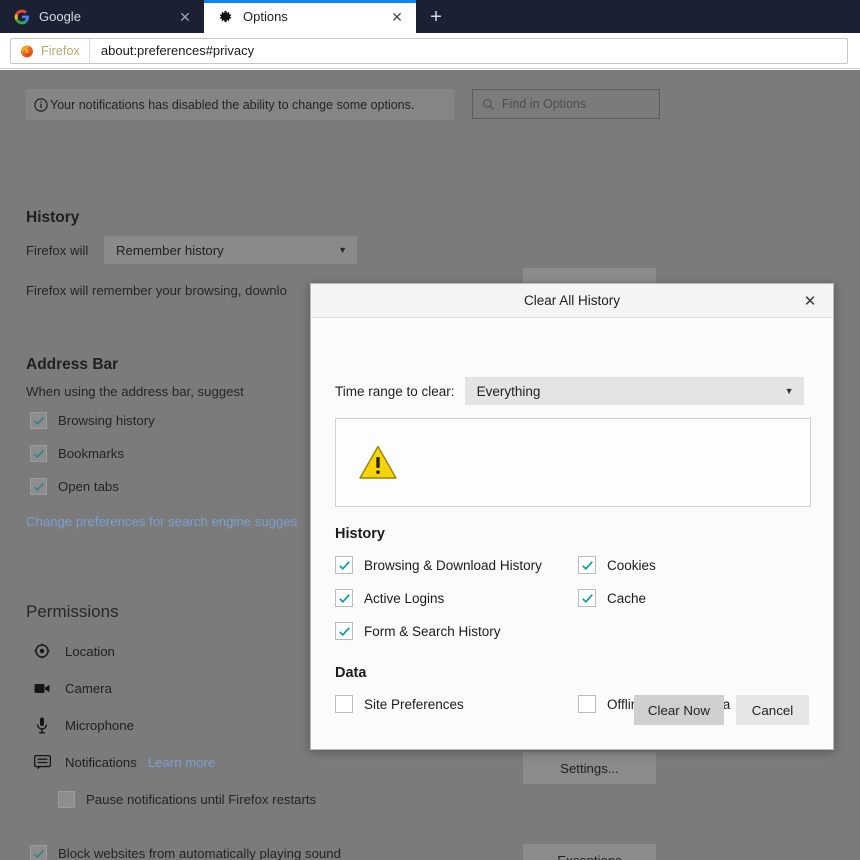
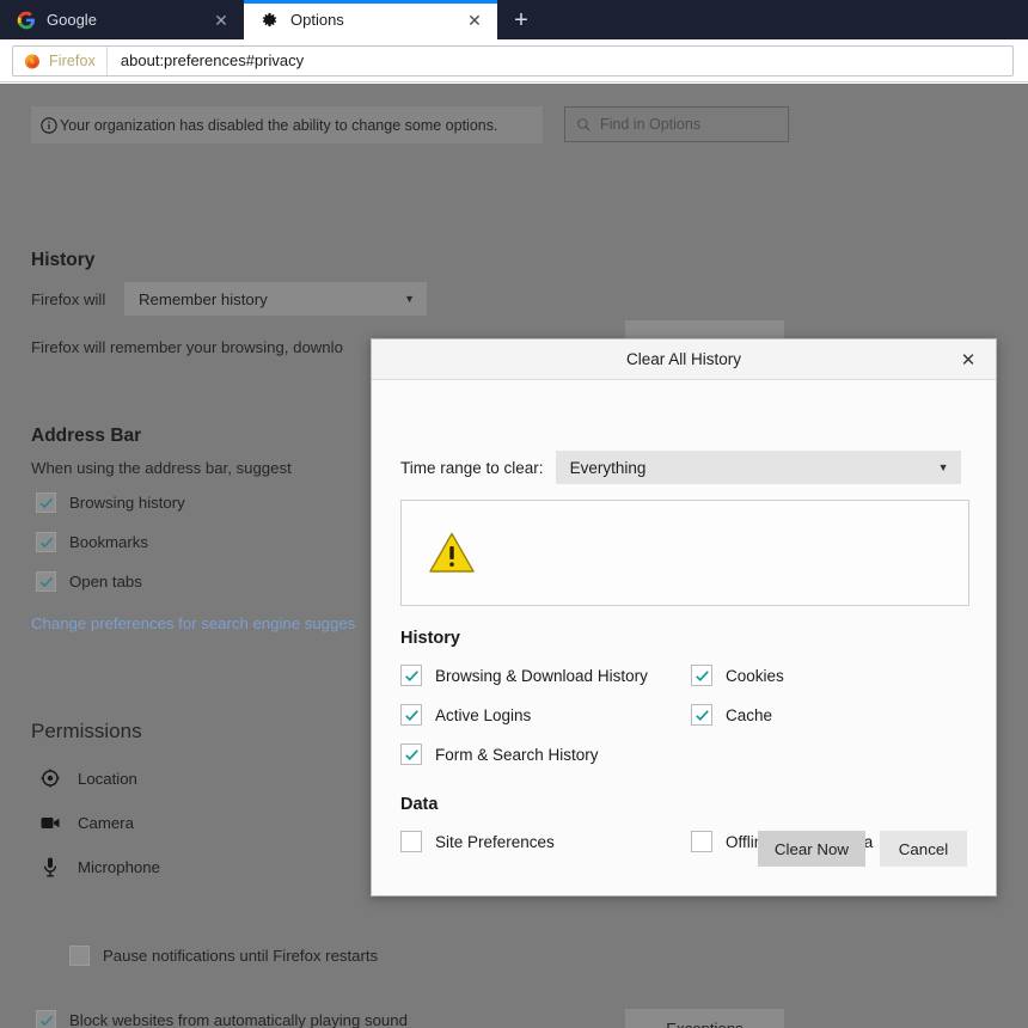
  Google
  ✕
  Options
  ✕
  +
  Firefox
  about:preferences#privacy
- Your notifications has disabled the ability to change some options.
+ Your organization has disabled the ability to change some options.
  Find in Options
  History
  Firefox will
  Remember history
  ▼
  Firefox will remember your browsing, downlo
  Address Bar
  When using the address bar, suggest
  Browsing history
  Bookmarks
  Open tabs
  Change preferences for search engine sugges
  Permissions
  Location
  Camera
  Microphone
- Notifications
- Learn more
  Pause notifications until Firefox restarts
  Block websites from automatically playing sound
- Settings...
  Clear All History
  ✕
  Time range to clear:
  Everything
  ▼
  History
  Browsing & Download History
  Active Logins
  Form & Search History
  Cookies
  Cache
  Data
  Site Preferences
  Clear Now
  Cancel
